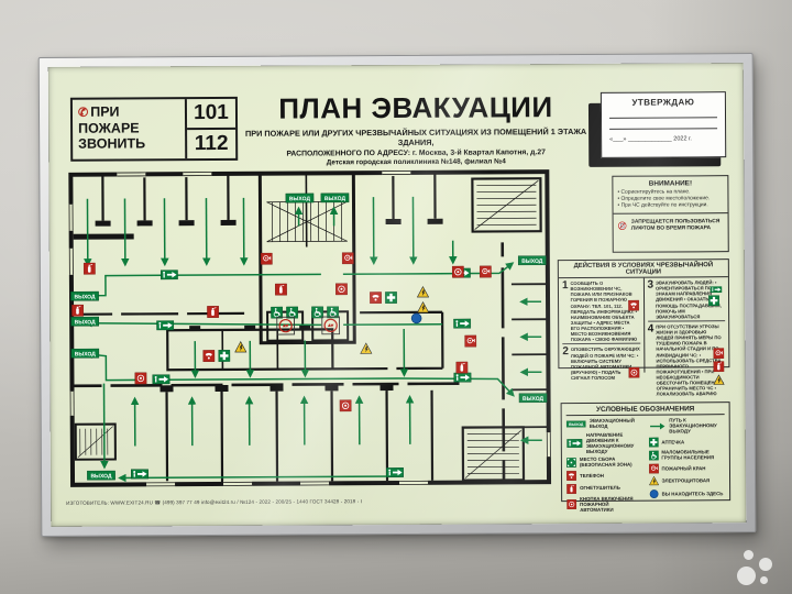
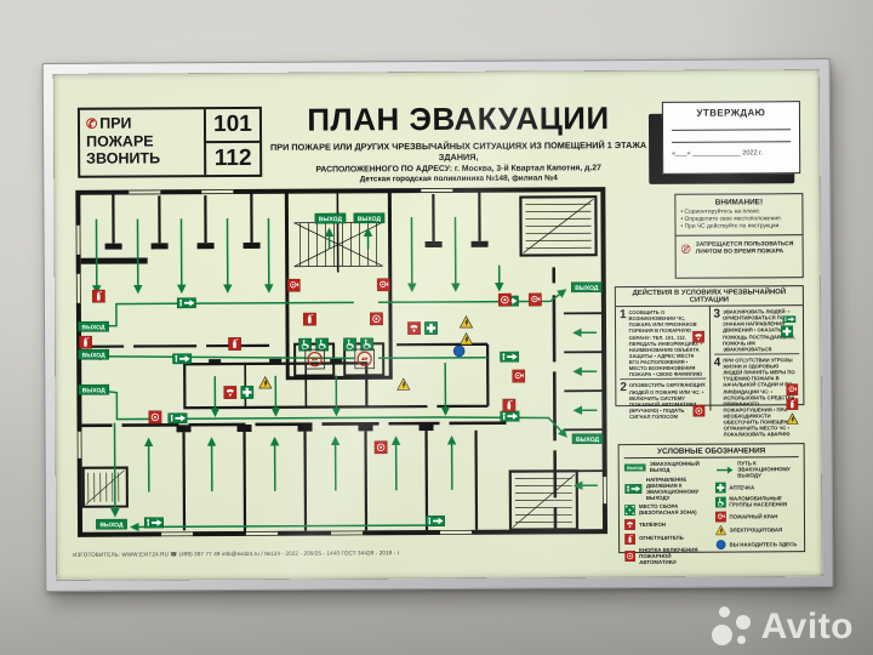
+ Avito
